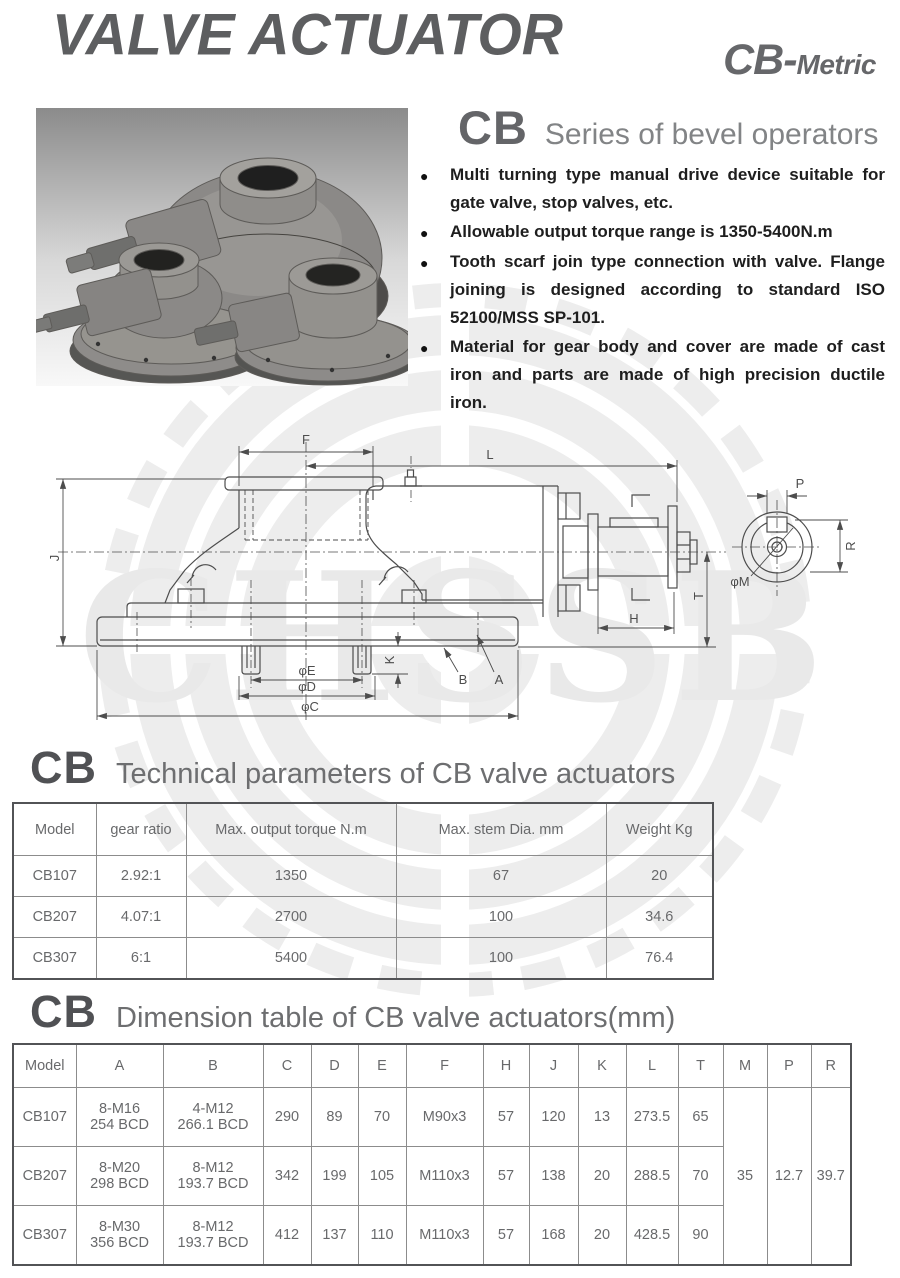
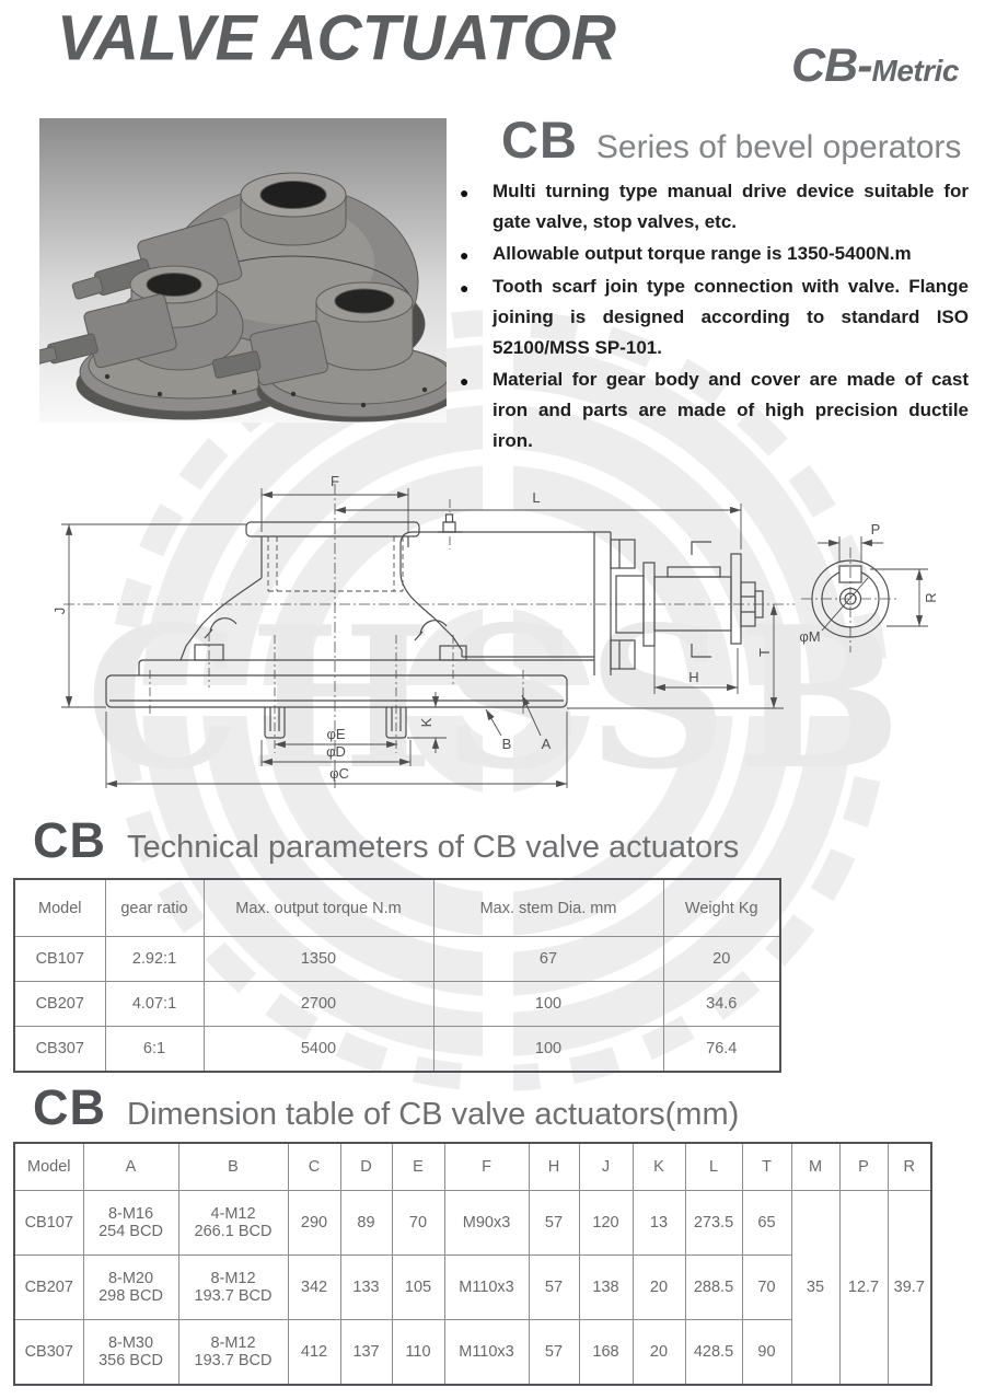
  CHSSB
  VALVE ACTUATOR
  CB-
  Metric
  CB
  Series of bevel operators
  ●
  Multi turning type manual drive device suitable for gate valve, stop valves, etc.
  ●
  Allowable output torque range is 1350-5400N.m
  ●
  Tooth scarf join type connection with valve. Flange joining is designed according to standard ISO 52100/MSS SP-101.
  ●
  Material for gear body and cover are made of cast iron and parts are made of high precision ductile iron.
  F
  L
  φE
  φD
  φC
  B
  A
  H
  P
  φM
  CB
  Technical parameters of CB valve actuators
  Model	gear ratio	Max. output torque N.m	Max. stem Dia. mm	Weight Kg
  CB107	2.92:1	1350	67	20
  CB207	4.07:1	2700	100	34.6
  CB307	6:1	5400	100	76.4
  CB
  Dimension table of CB valve actuators(mm)
  Model	A	B	C	D	E	F	H	J	K	L	T	M	P	R
  CB107	8-M16 254 BCD	4-M12 266.1 BCD	290	89	70	M90x3	57	120	13	273.5	65	35	12.7	39.7
- CB207	8-M20 298 BCD	8-M12 193.7 BCD	342	199	105	M110x3	57	138	20	288.5	70
+ CB207	8-M20 298 BCD	8-M12 193.7 BCD	342	133	105	M110x3	57	138	20	288.5	70
  CB307	8-M30 356 BCD	8-M12 193.7 BCD	412	137	110	M110x3	57	168	20	428.5	90
